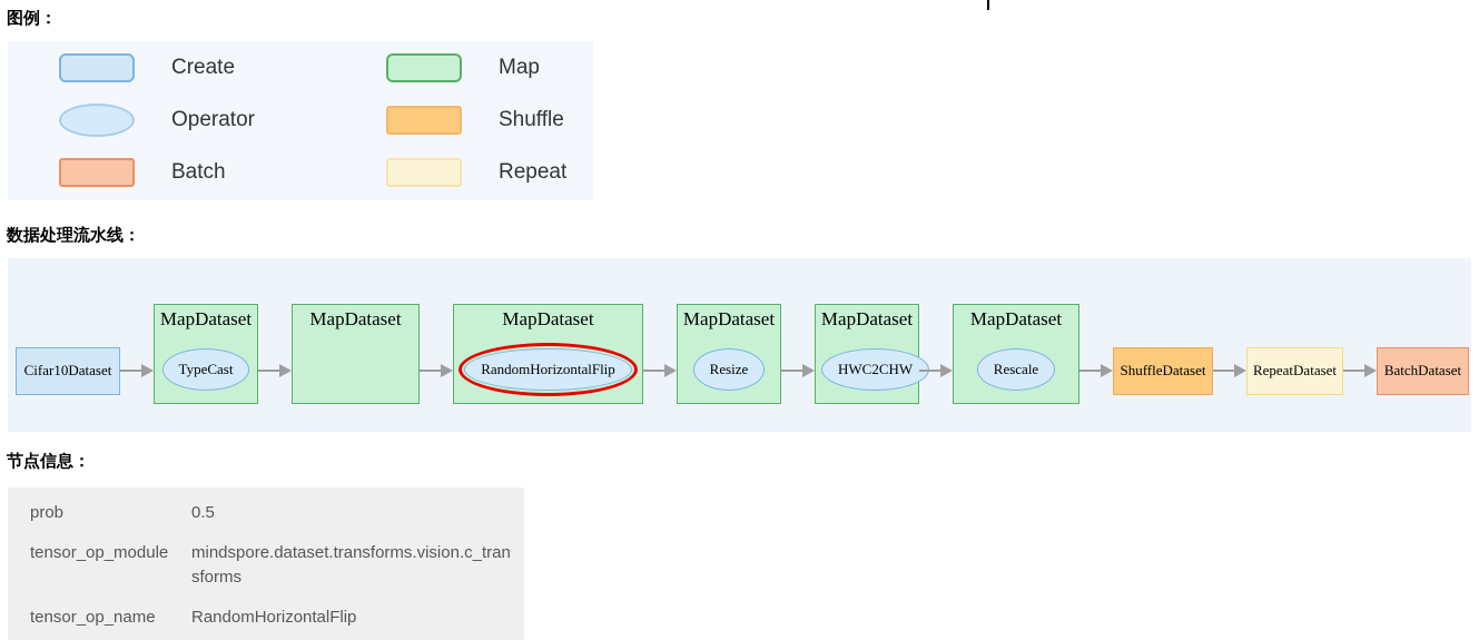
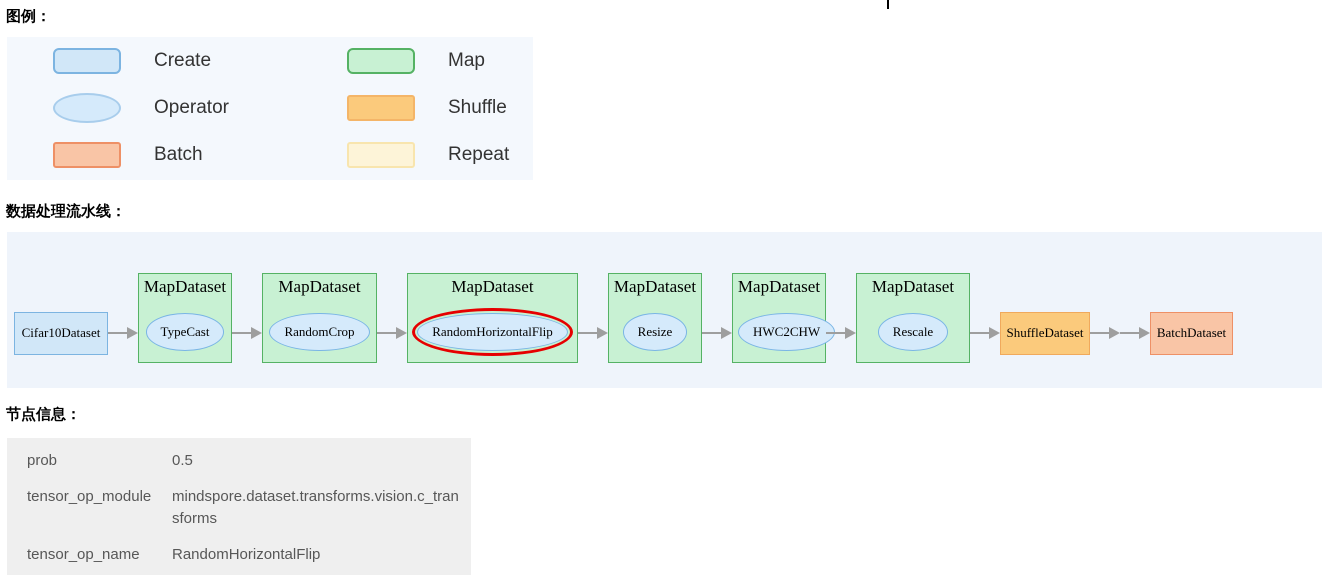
  图例：
  Create
  Map
  Operator
  Shuffle
  Batch
  Repeat
  数据处理流水线：
  Cifar10Dataset
  MapDataset
  TypeCast
  MapDataset
+ RandomCrop
  MapDataset
  RandomHorizontalFlip
  MapDataset
  Resize
  MapDataset
  HWC2CHW
  MapDataset
  Rescale
  ShuffleDataset
- RepeatDataset
  BatchDataset
  节点信息：
  prob
  0.5
  tensor_op_module
  mindspore.dataset.transforms.vision.c_transforms
  tensor_op_name
  RandomHorizontalFlip
